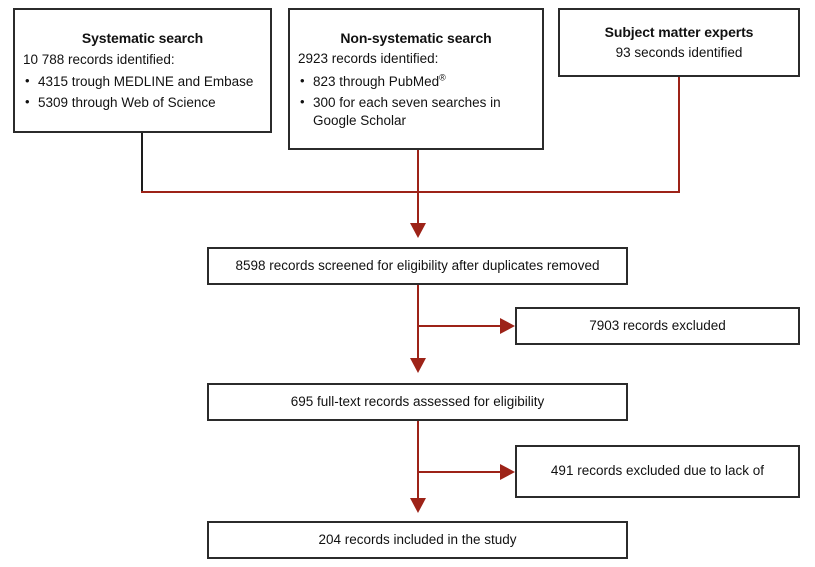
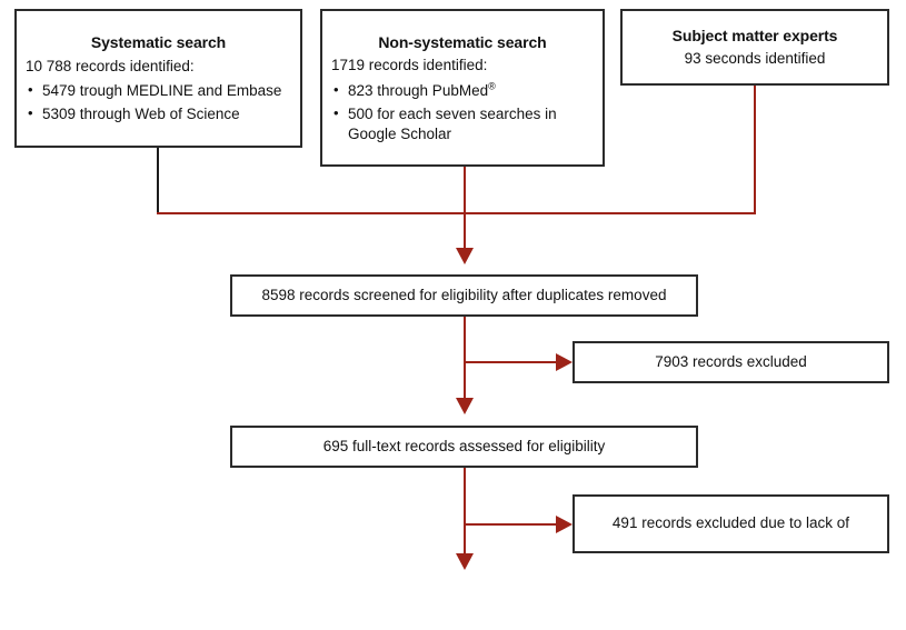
  Systematic search
  10 788 records identified:
- 4315 trough MEDLINE and Embase
+ 5479 trough MEDLINE and Embase
  5309 through Web of Science
  Non-systematic search
- 2923 records identified:
+ 1719 records identified:
  823 through PubMed®
- 300 for each seven searches in Google Scholar
+ 500 for each seven searches in Google Scholar
  Subject matter experts
  93 seconds identified
  8598 records screened for eligibility after duplicates removed
  7903 records excluded
  695 full-text records assessed for eligibility
  491 records excluded due to lack of
- 204 records included in the study
